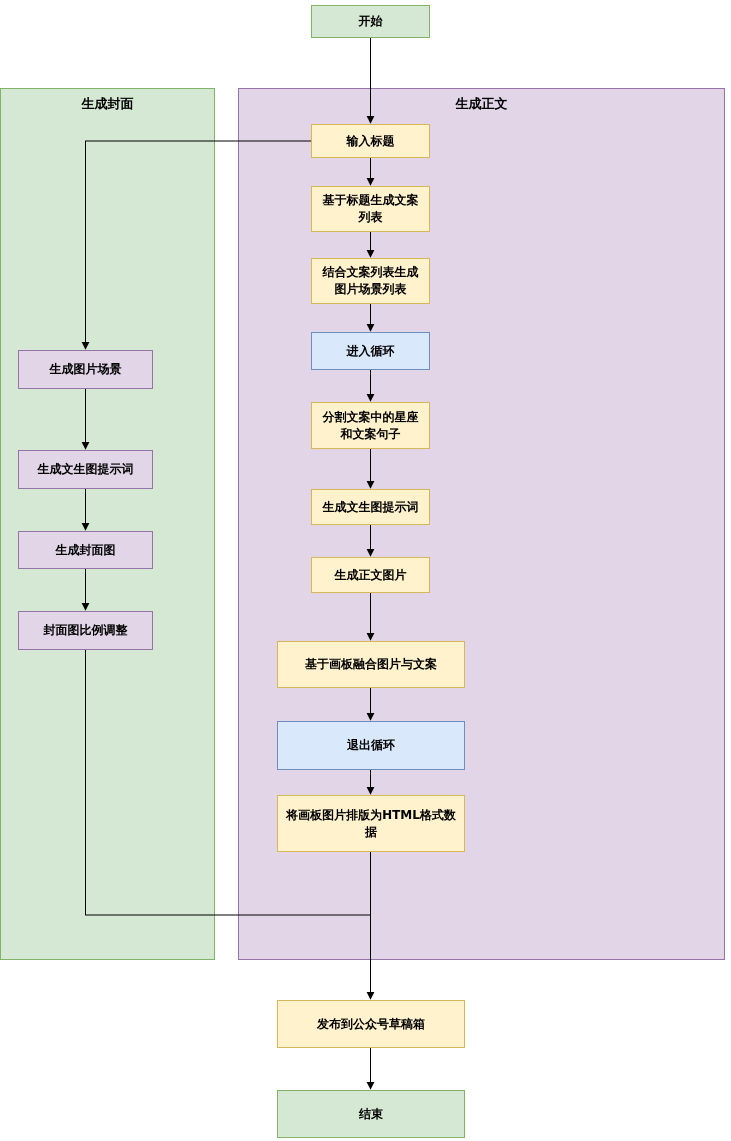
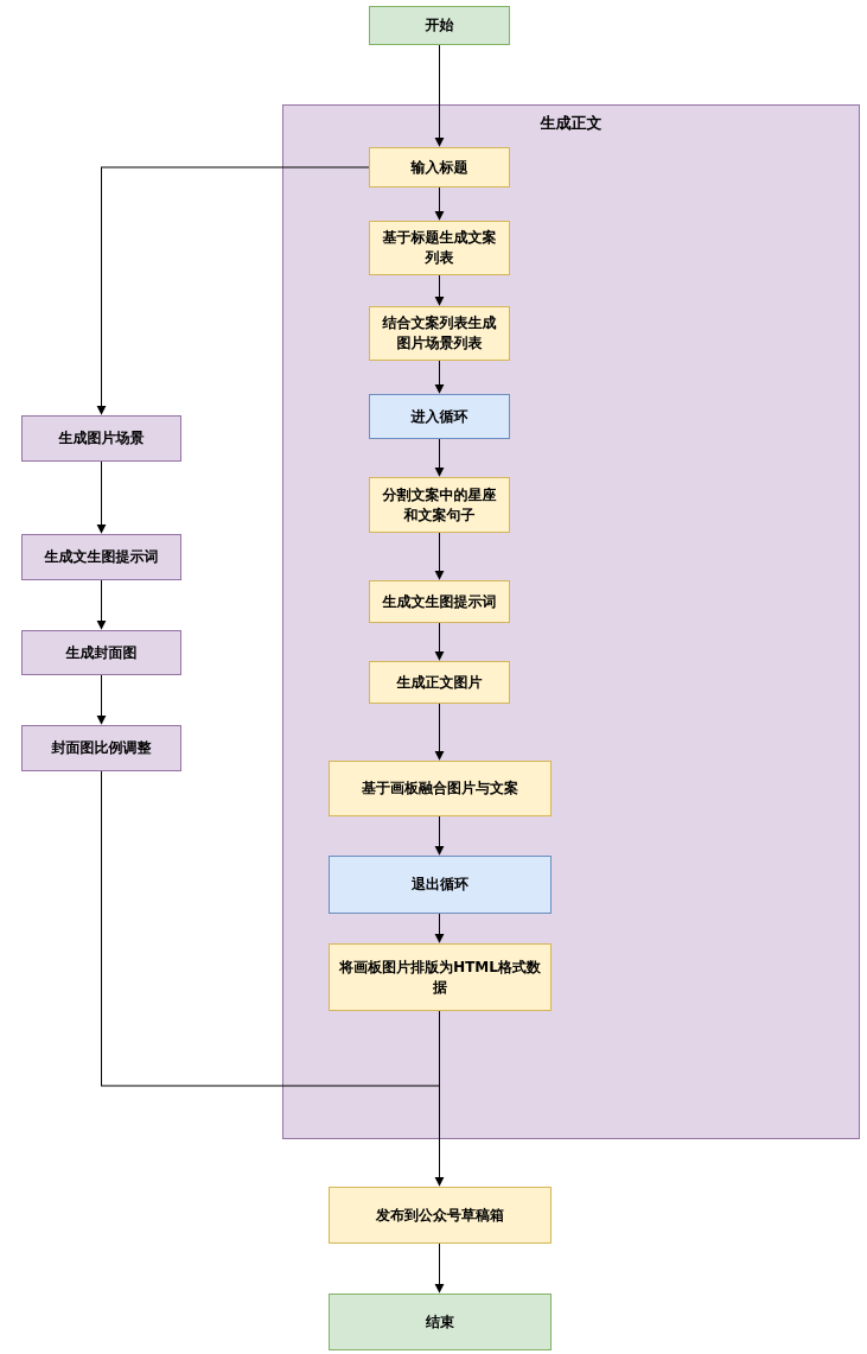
- 生成封面
  生成正文
  开始
  输入标题
  基于标题生成文案列表
  结合文案列表生成图片场景列表
  进入循环
  分割文案中的星座和文案句子
  生成文生图提示词
  生成正文图片
  基于画板融合图片与文案
  退出循环
  将画板图片排版为HTML格式数据
  生成图片场景
  生成文生图提示词
  生成封面图
  封面图比例调整
  发布到公众号草稿箱
  结束
